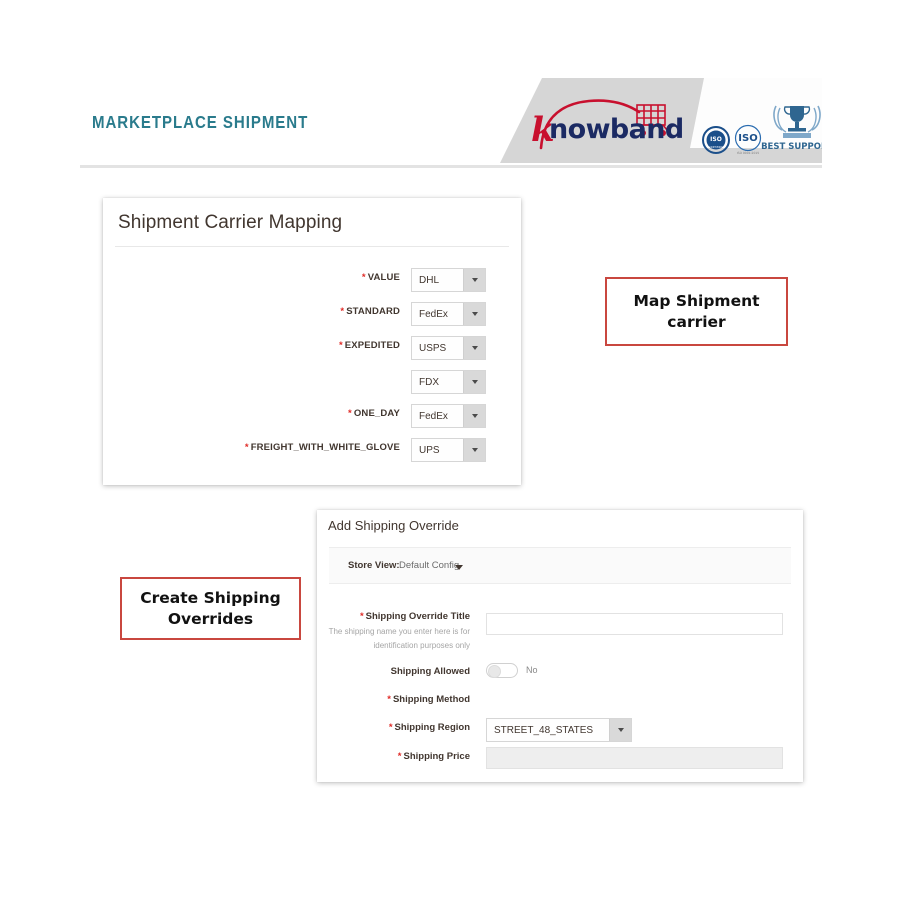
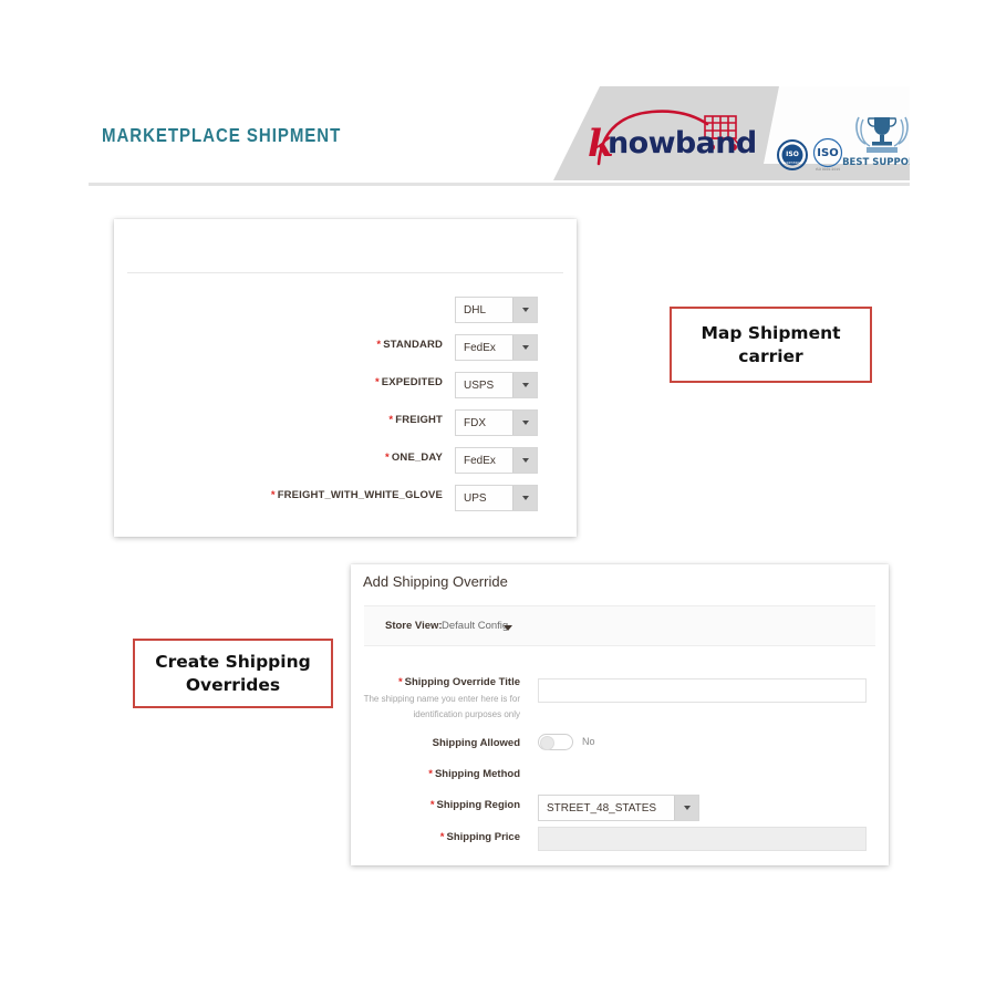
  MARKETPLACE SHIPMENT
  k
  nowband
  ISO
  BEST SUPPO
- Shipment Carrier Mapping
- * VALUE
  DHL
  * STANDARD
  FedEx
  * EXPEDITED
  USPS
+ * FREIGHT
  FDX
  * ONE_DAY
  FedEx
  * FREIGHT_WITH_WHITE_GLOVE
  UPS
  Map Shipment carrier
  Add Shipping Override
  Store View:
  Default Config
  * Shipping Override Title
  The shipping name you enter here is for
  identification purposes only
  Shipping Allowed
  No
  * Shipping Method
  * Shipping Region
  STREET_48_STATES
  * Shipping Price
  Create Shipping Overrides
